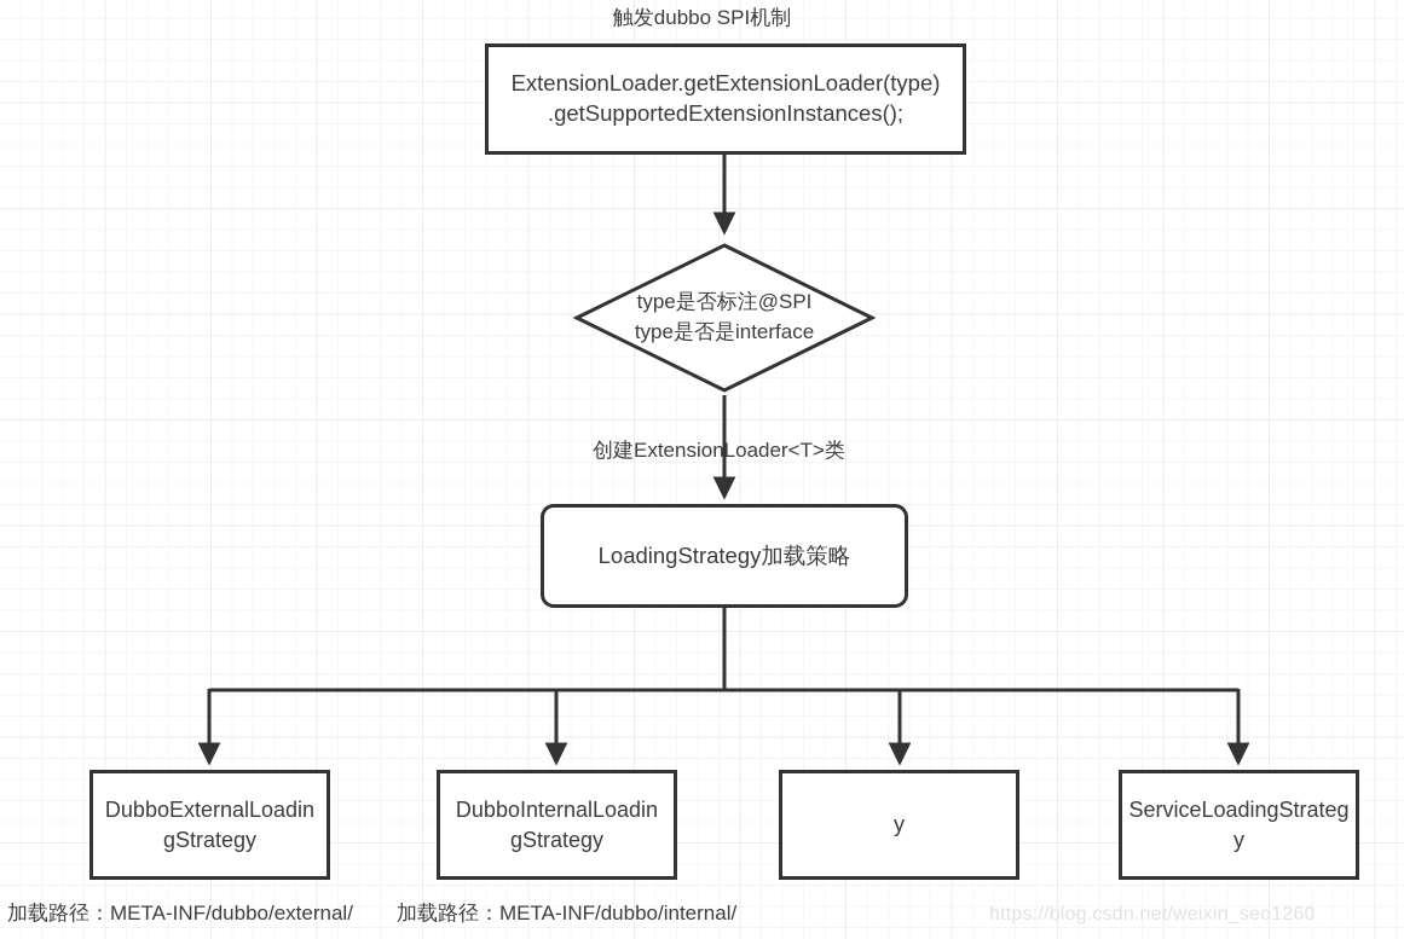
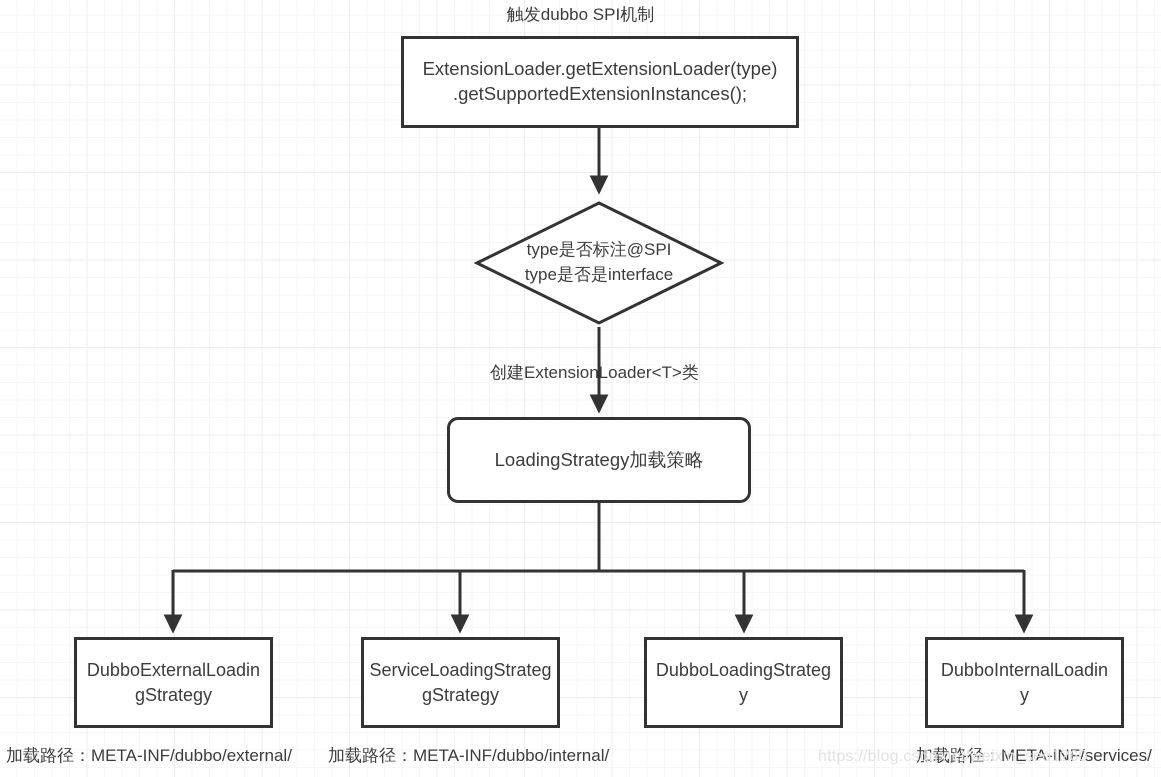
  触发dubbo SPI机制
  ExtensionLoader.getExtensionLoader(type)
  .getSupportedExtensionInstances();
  type是否标注@SPI
  type是否是interface
  创建ExtensionLoader<T>类
  LoadingStrategy加载策略
  DubboExternalLoadin
  gStrategy
- DubboInternalLoadin
+ ServiceLoadingStrateg
  gStrategy
+ DubboLoadingStrateg
  y
- ServiceLoadingStrateg
+ DubboInternalLoadin
  y
  加载路径：META-INF/dubbo/external/
  加载路径：META-INF/dubbo/internal/
+ 加载路径：META-INF/services/
  https://blog.csdn.net/weixin_seo1260
